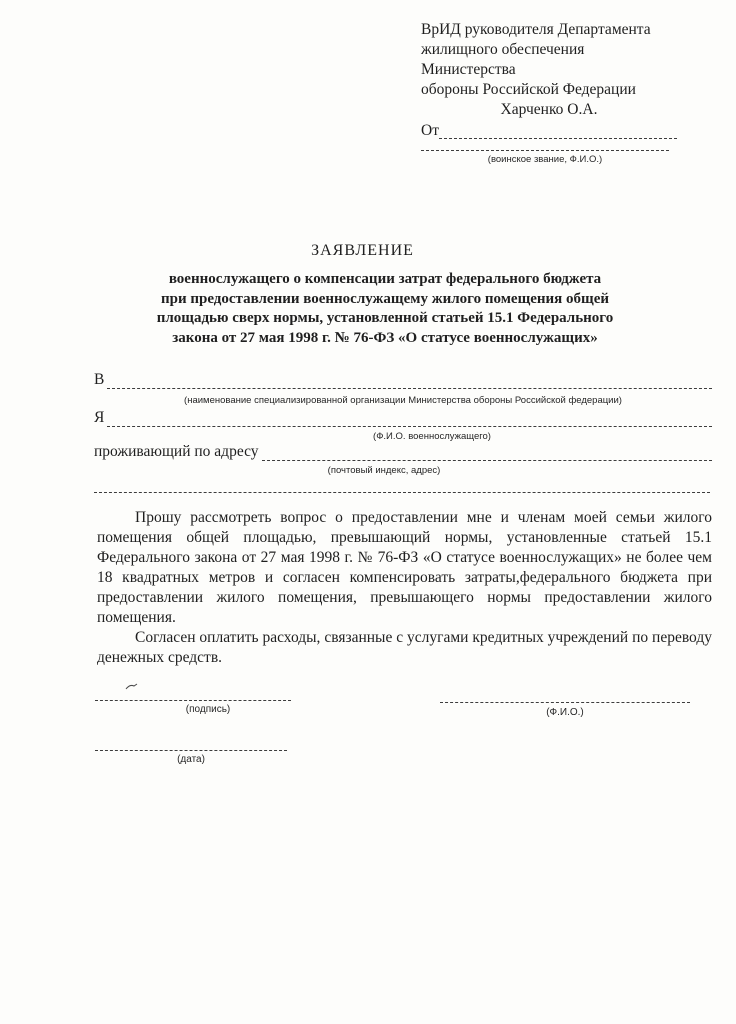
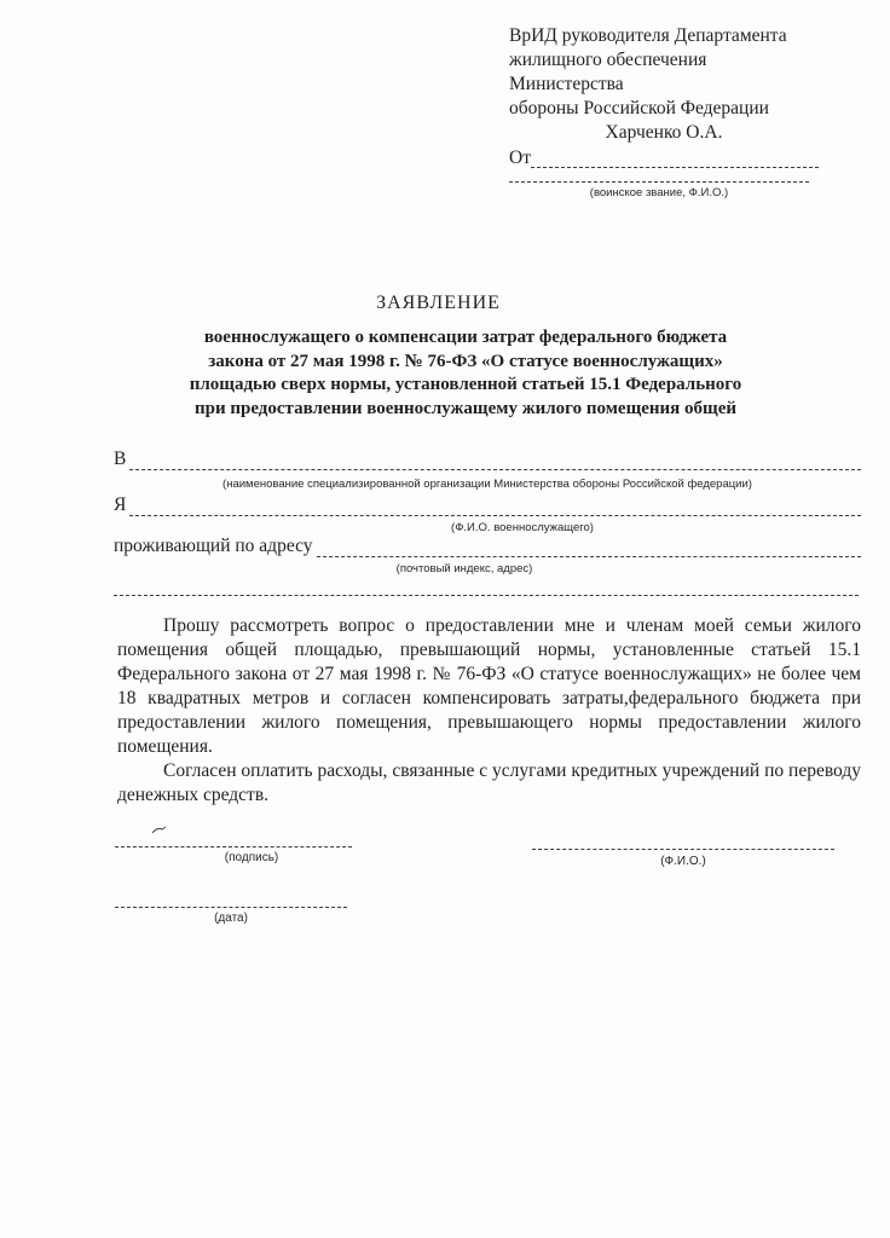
  ВрИД руководителя Департамента
  жилищного обеспечения Министерства
  обороны Российской Федерации
  Харченко О.А.
  От
  (воинское звание, Ф.И.О.)
  ЗАЯВЛЕНИЕ
  военнослужащего о компенсации затрат федерального бюджета
- при предоставлении военнослужащему жилого помещения общей
+ закона от 27 мая 1998 г. № 76-ФЗ «О статусе военнослужащих»
  площадью сверх нормы, установленной статьей 15.1 Федерального
- закона от 27 мая 1998 г. № 76-ФЗ «О статусе военнослужащих»
+ при предоставлении военнослужащему жилого помещения общей
  В
  (наименование специализированной организации Министерства обороны Российской федерации)
  Я
  (Ф.И.О. военнослужащего)
  проживающий по адресу
  (почтовый индекс, адрес)
  Прошу рассмотреть вопрос о предоставлении мне и членам моей семьи жилого помещения общей площадью, превышающий нормы, установленные статьей 15.1 Федерального закона от 27 мая 1998 г. № 76-ФЗ «О статусе военнослужащих» не более чем 18 квадратных метров и согласен компенсировать затраты,федерального бюджета при предоставлении жилого помещения, превышающего нормы предоставлении жилого помещения.
  Согласен оплатить расходы, связанные с услугами кредитных учреждений по переводу денежных средств.
  (подпись)
  (Ф.И.О.)
  (дата)
